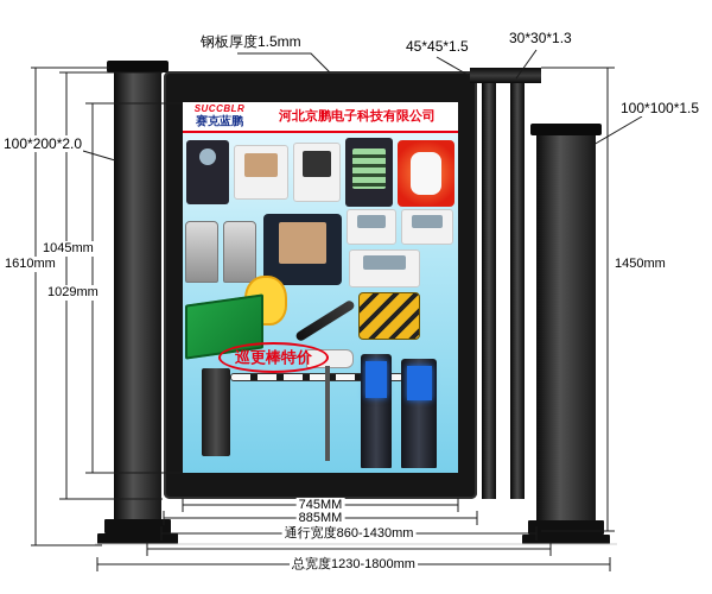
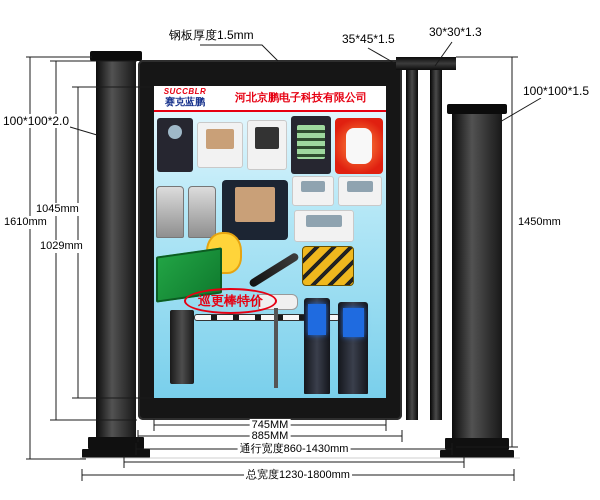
  SUCCBLR
  赛克蓝鹏
  河北京鹏电子科技有限公司
  巡更棒特价
  钢板厚度1.5mm
- 45*45*1.5
+ 35*45*1.5
  30*30*1.3
  100*100*1.5
- 100*200*2.0
+ 100*100*2.0
  1610mm
  1045mm
  1029mm
  1450mm
  745MM
  885MM
  通行宽度860-1430mm
  总宽度1230-1800mm
